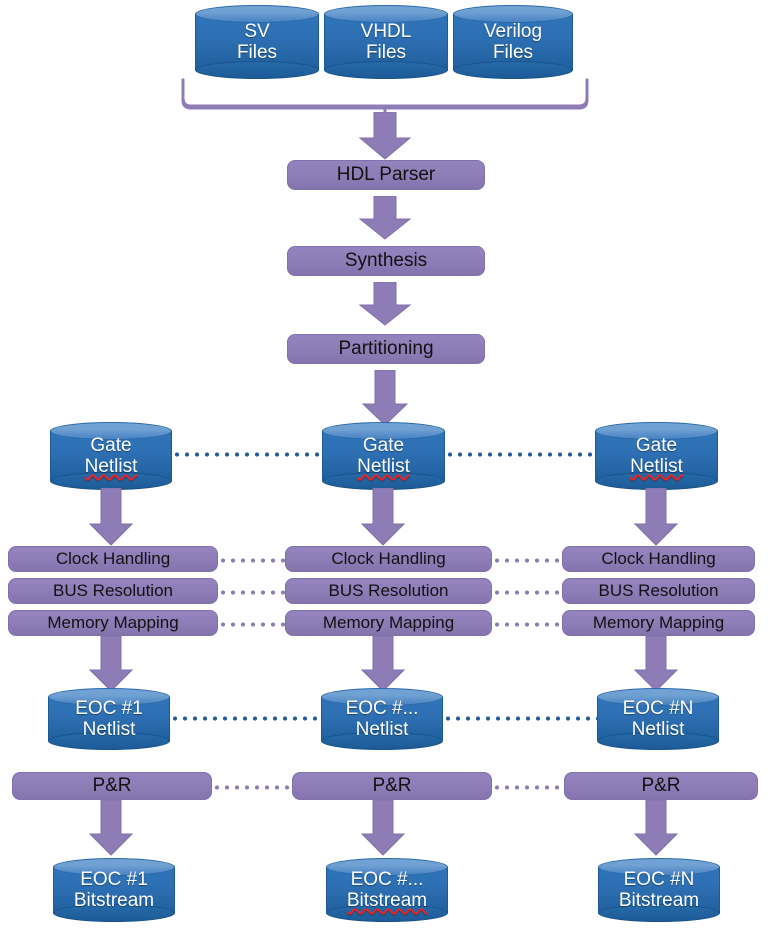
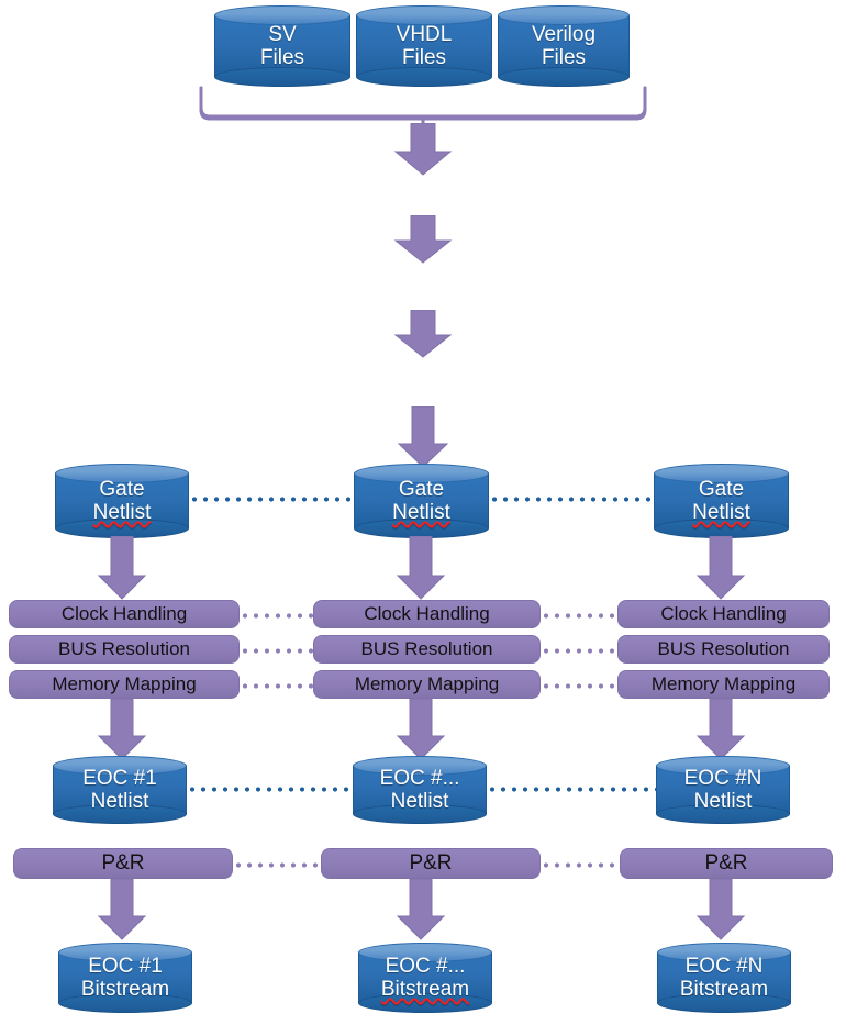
  SV
  Files
  VHDL
  Files
  Verilog
  Files
- HDL Parser
- Synthesis
- Partitioning
  Gate
  Netlist
  Gate
  Netlist
  Gate
  Netlist
  Clock Handling
  Clock Handling
  Clock Handling
  BUS Resolution
  BUS Resolution
  BUS Resolution
  Memory Mapping
  Memory Mapping
  Memory Mapping
  EOC #1
  Netlist
  EOC #...
  Netlist
  EOC #N
  Netlist
  P&R
  P&R
  P&R
  EOC #1
  Bitstream
  EOC #...
  Bitstream
  EOC #N
  Bitstream
